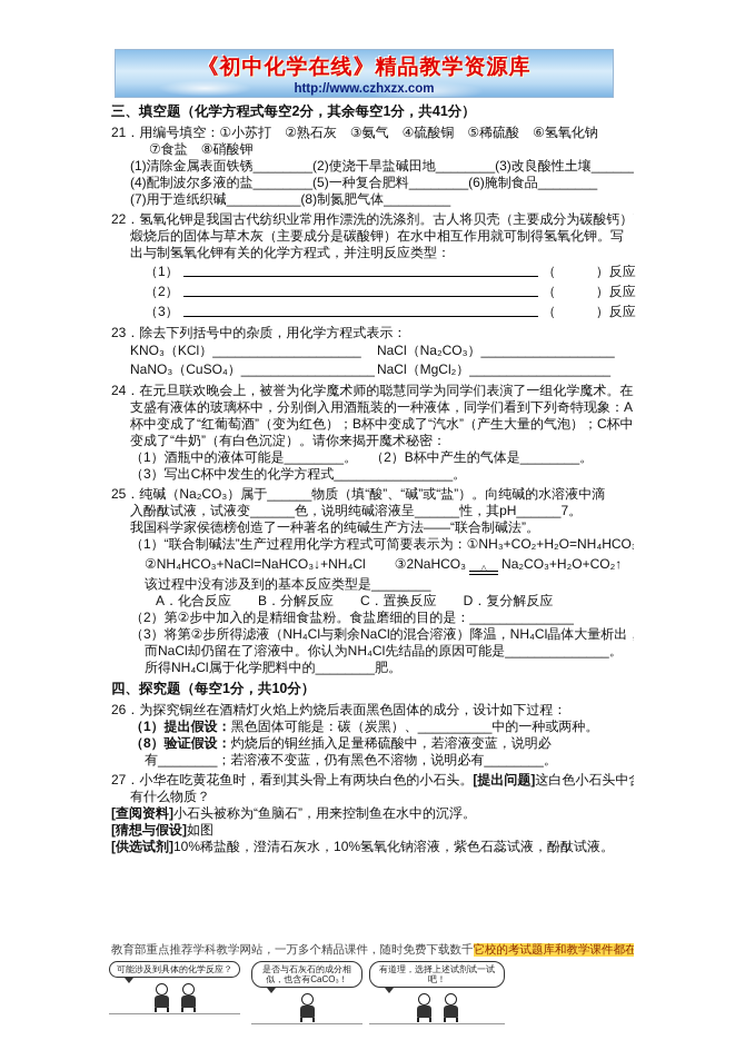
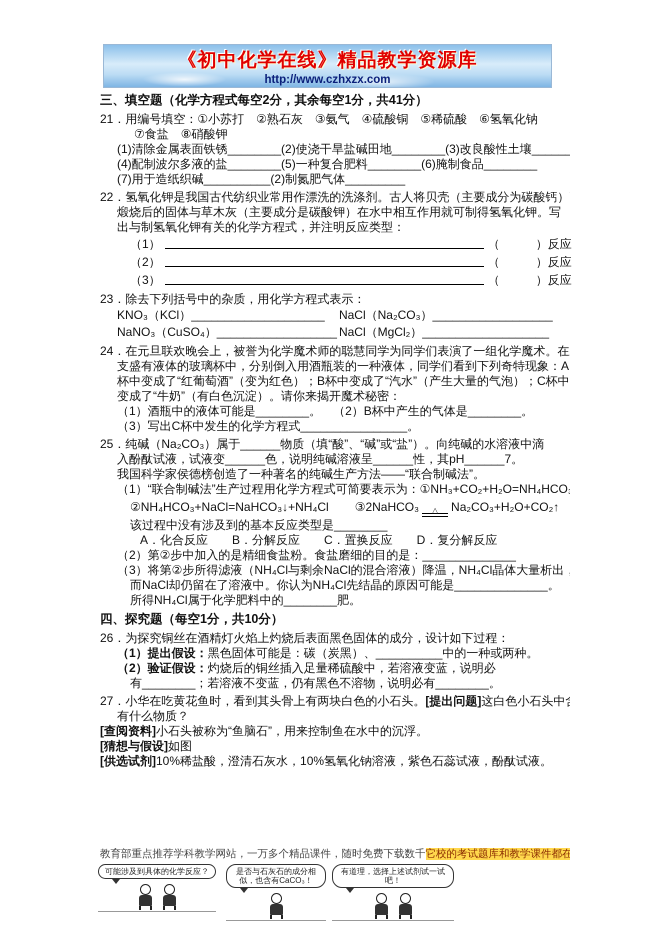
  《初中化学在线》精品教学资源库
  http://www.czhxzx.com
  三、填空题（化学方程式每空2分，其余每空1分，共41分）
  21．用编号填空：①小苏打 ②熟石灰 ③氨气 ④硫酸铜 ⑤稀硫酸 ⑥氢氧化钠
  ⑦食盐 ⑧硝酸钾
  (1)清除金属表面铁锈________(2)使浇干旱盐碱田地________(3)改良酸性土壤______
  (4)配制波尔多液的盐________(5)一种复合肥料________(6)腌制食品________
- (7)用于造纸织碱__________(8)制氮肥气体_________
+ (7)用于造纸织碱__________(2)制氮肥气体_________
  22．氢氧化钾是我国古代纺织业常用作漂洗的洗涤剂。古人将贝壳（主要成分为碳酸钙）
  煅烧后的固体与草木灰（主要成分是碳酸钾）在水中相互作用就可制得氢氧化钾。写
  出与制氢氧化钾有关的化学方程式，并注明反应类型：
  （1）
  （ ）反应
  （2）
  （ ）反应
  （3）
  （ ）反应
  23．除去下列括号中的杂质，用化学方程式表示：
  KNO₃（KCl）____________________
  NaCl（Na₂CO₃）__________________
  NaNO₃（CuSO₄）__________________
  NaCl（MgCl₂）___________________
  24．在元旦联欢晚会上，被誉为化学魔术师的聪慧同学为同学们表演了一组化学魔术。在
  支盛有液体的玻璃杯中，分别倒入用酒瓶装的一种液体，同学们看到下列奇特现象：A
  杯中变成了“红葡萄酒”（变为红色）；B杯中变成了“汽水”（产生大量的气泡）；C杯中
  变成了“牛奶”（有白色沉淀）。请你来揭开魔术秘密：
  （1）酒瓶中的液体可能是________。 （2）B杯中产生的气体是________。
  （3）写出C杯中发生的化学方程式________________。
  25．纯碱（Na₂CO₃）属于______物质（填“酸”、“碱”或“盐”）。向纯碱的水溶液中滴
  入酚酞试液，试液变______色，说明纯碱溶液呈______性，其pH______7。
  我国科学家侯德榜创造了一种著名的纯碱生产方法——“联合制碱法”。
  （1）“联合制碱法”生产过程用化学方程式可简要表示为：①NH₃+CO₂+H₂O=NH₄HCO
  ②NH₄HCO₃+NaCl=NaHCO₃↓+NH₄Cl ③2NaHCO₃
  △
  Na₂CO₃+H₂O+CO₂↑
  该过程中没有涉及到的基本反应类型是________
  A．化合反应 B．分解反应 C．置换反应 D．复分解反应
  （2）第②步中加入的是精细食盐粉。食盐磨细的目的是：______________
  （3）将第②步所得滤液（NH₄Cl与剩余NaCl的混合溶液）降温，NH₄Cl晶体大量析出
  而NaCl却仍留在了溶液中。你认为NH₄Cl先结晶的原因可能是______________。
  所得NH₄Cl属于化学肥料中的________肥。
  四、探究题（每空1分，共10分）
  26．为探究铜丝在酒精灯火焰上灼烧后表面黑色固体的成分，设计如下过程：
  （1）提出假设：黑色固体可能是：碳（炭黑）、__________中的一种或两种。
- （8）验证假设：灼烧后的铜丝插入足量稀硫酸中，若溶液变蓝，说明必
+ （2）验证假设：灼烧后的铜丝插入足量稀硫酸中，若溶液变蓝，说明必
  有________；若溶液不变蓝，仍有黑色不溶物，说明必有________。
  27．小华在吃黄花鱼时，看到其头骨上有两块白色的小石头。[提出问题]这白色小石头中
  有什么物质？
  [查阅资料]小石头被称为“鱼脑石”，用来控制鱼在水中的沉浮。
  [猜想与假设]如图
  [供选试剂]10%稀盐酸，澄清石灰水，10%氢氧化钠溶液，紫色石蕊试液，酚酞试液。
  教育部重点推荐学科教学网站，一万多个精品课件，随时免费下载数千它校的考试题库和教学课件都在
  可能涉及到具体的化学反应？
  是否与石灰石的成分相似，也含有CaCO₃！
  有道理，选择上述试剂试一试吧！
